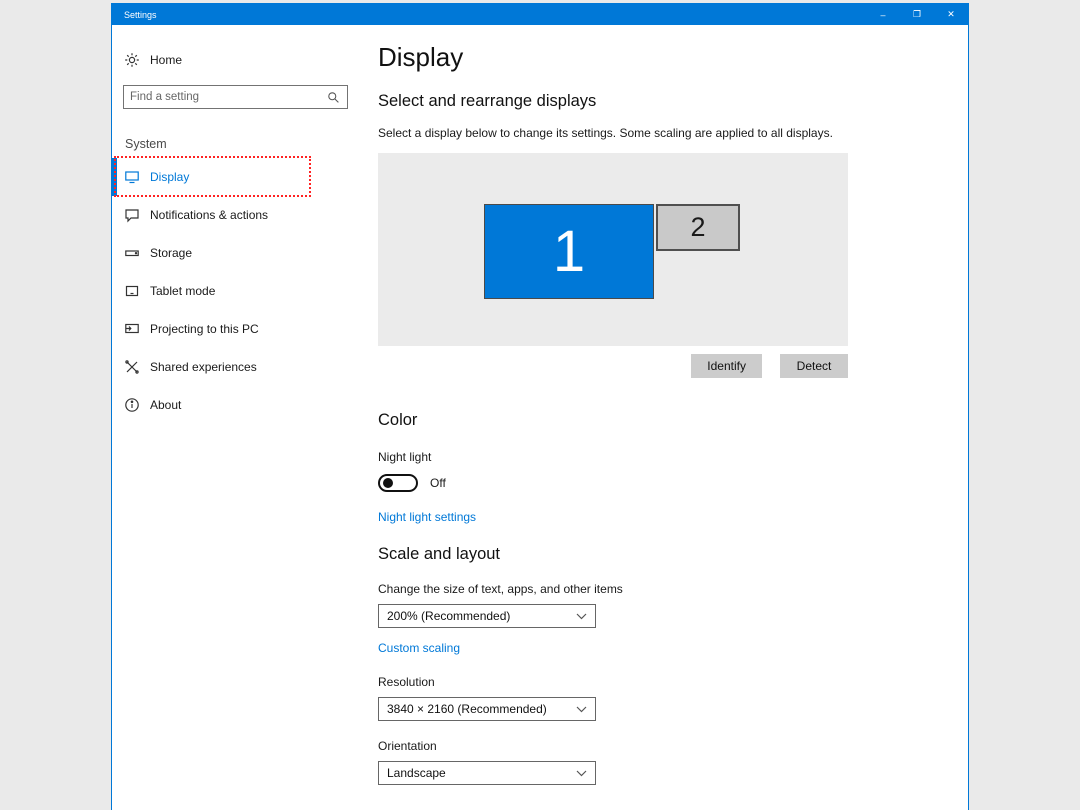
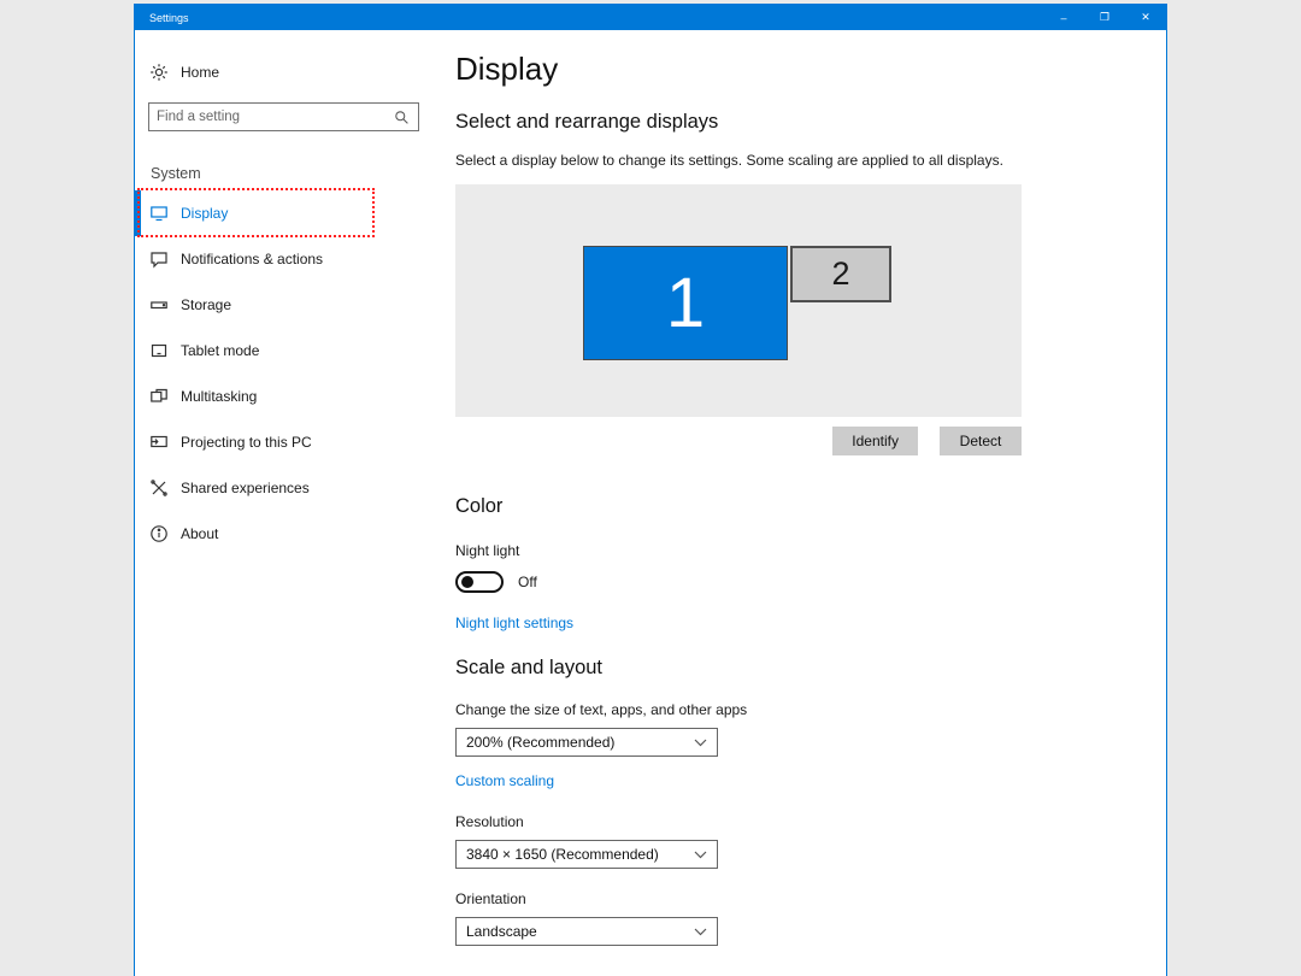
  Settings
  –
  ❐
  ✕
  Home
  Find a setting
  System
  Display
  Notifications & actions
  Storage
  Tablet mode
+ Multitasking
  Projecting to this PC
  Shared experiences
  About
  Display
  Select and rearrange displays
  Select a display below to change its settings. Some scaling are applied to all displays.
  1
  2
  Identify
  Detect
  Color
  Night light
  Off
  Night light settings
  Scale and layout
- Change the size of text, apps, and other items
+ Change the size of text, apps, and other apps
  200% (Recommended)
  Custom scaling
  Resolution
- 3840 × 2160 (Recommended)
+ 3840 × 1650 (Recommended)
  Orientation
  Landscape
